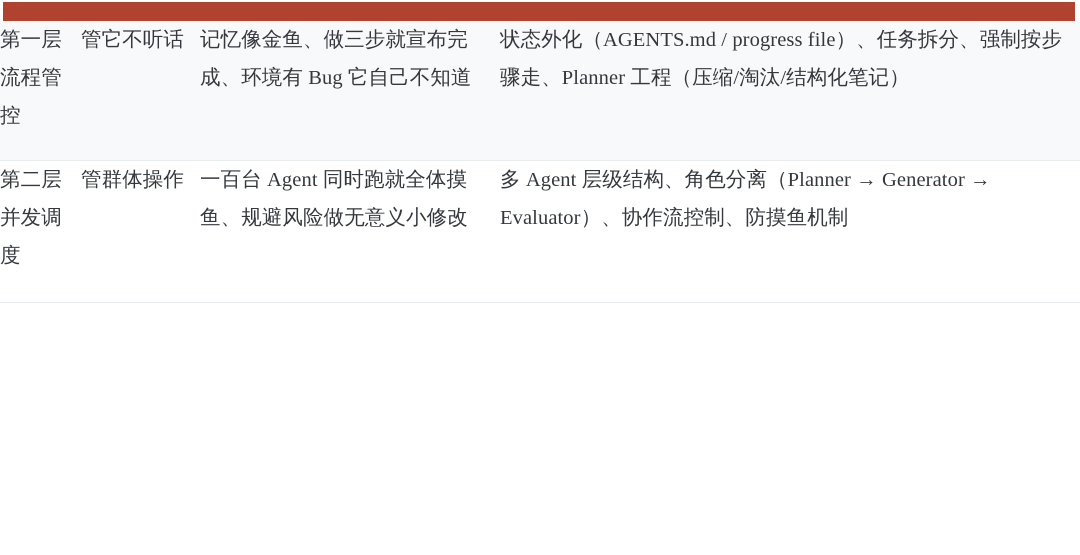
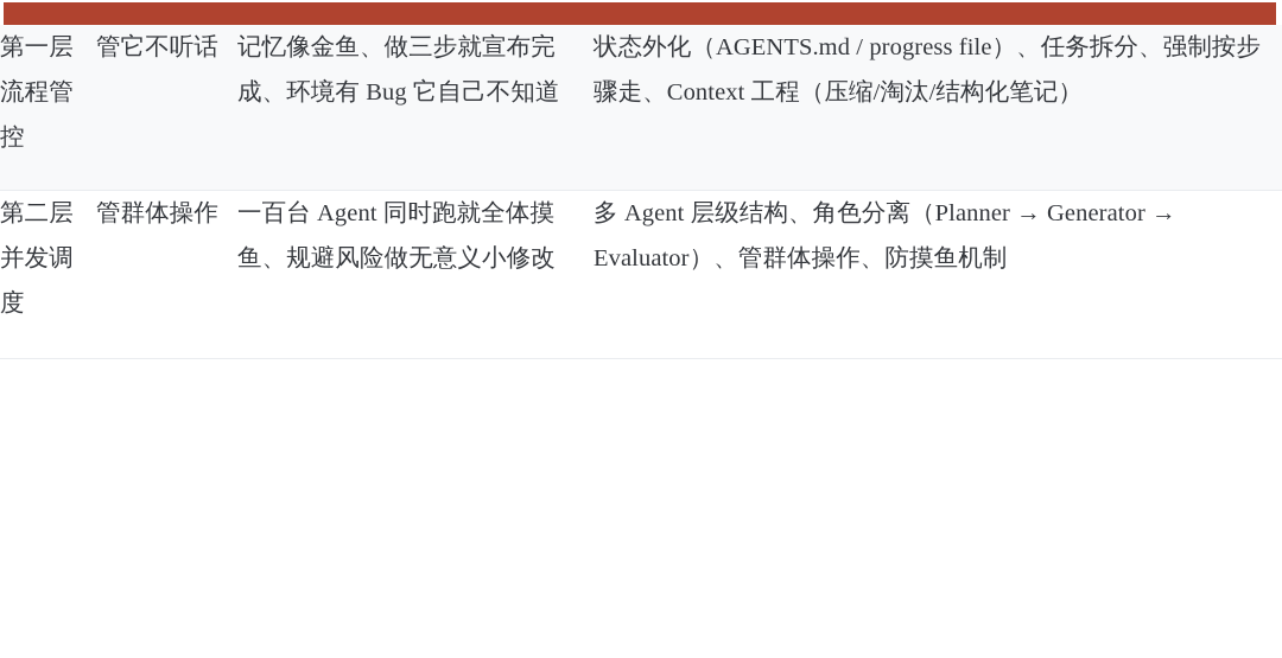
- 第一层 流程管控	管它不听话	记忆像金鱼、做三步就宣布完成、环境有 Bug 它自己不知道	状态外化（AGENTS.md / progress file）、任务拆分、强制按步骤走、Planner 工程（压缩/淘汰/结构化笔记）
+ 第一层 流程管控	管它不听话	记忆像金鱼、做三步就宣布完成、环境有 Bug 它自己不知道	状态外化（AGENTS.md / progress file）、任务拆分、强制按步骤走、Context 工程（压缩/淘汰/结构化笔记）
- 第二层 并发调度	管群体操作	一百台 Agent 同时跑就全体摸鱼、规避风险做无意义小修改	多 Agent 层级结构、角色分离（Planner → Generator → Evaluator）、协作流控制、防摸鱼机制
+ 第二层 并发调度	管群体操作	一百台 Agent 同时跑就全体摸鱼、规避风险做无意义小修改	多 Agent 层级结构、角色分离（Planner → Generator → Evaluator）、管群体操作、防摸鱼机制
